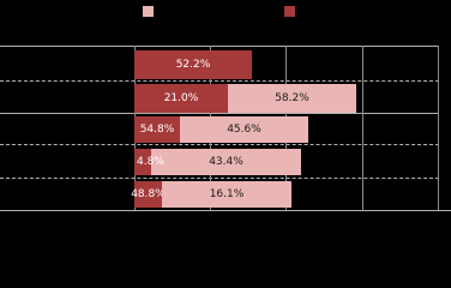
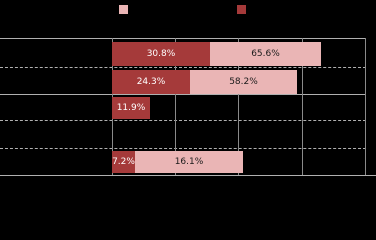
- 52.2%
+ 30.8%
+ 65.6%
- 21.0%
+ 24.3%
  58.2%
- 54.8%
+ 11.9%
- 45.6%
- 4.8%
- 43.4%
- 48.8%
+ 7.2%
  16.1%
